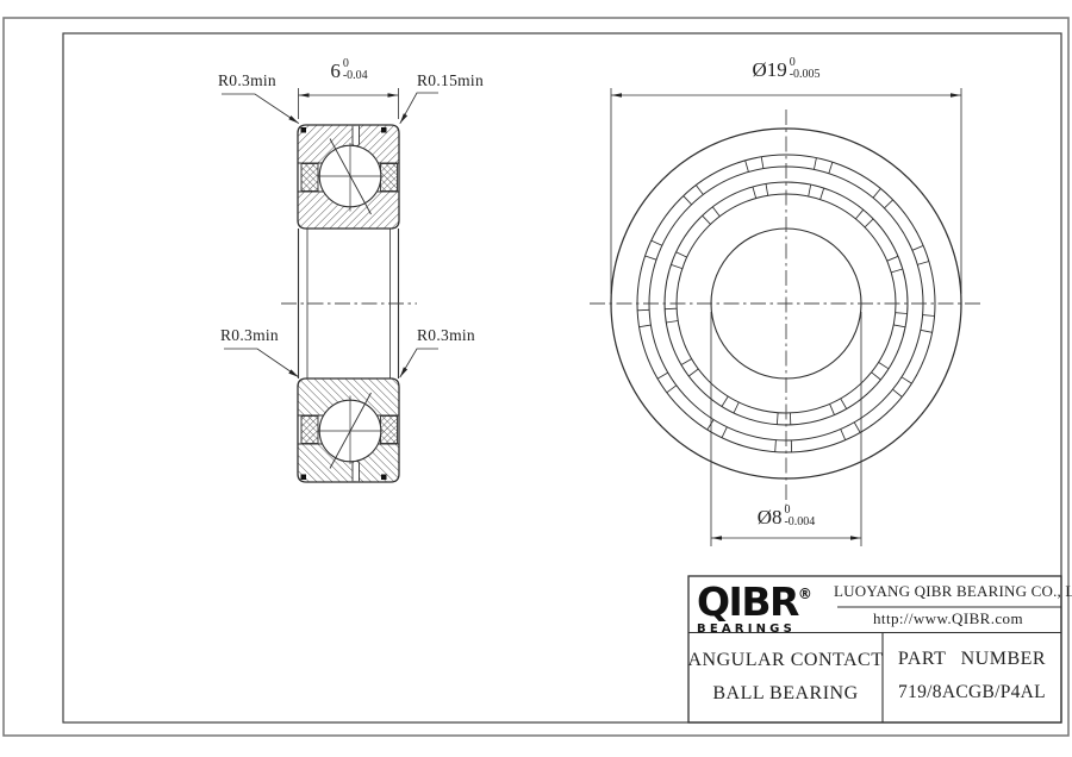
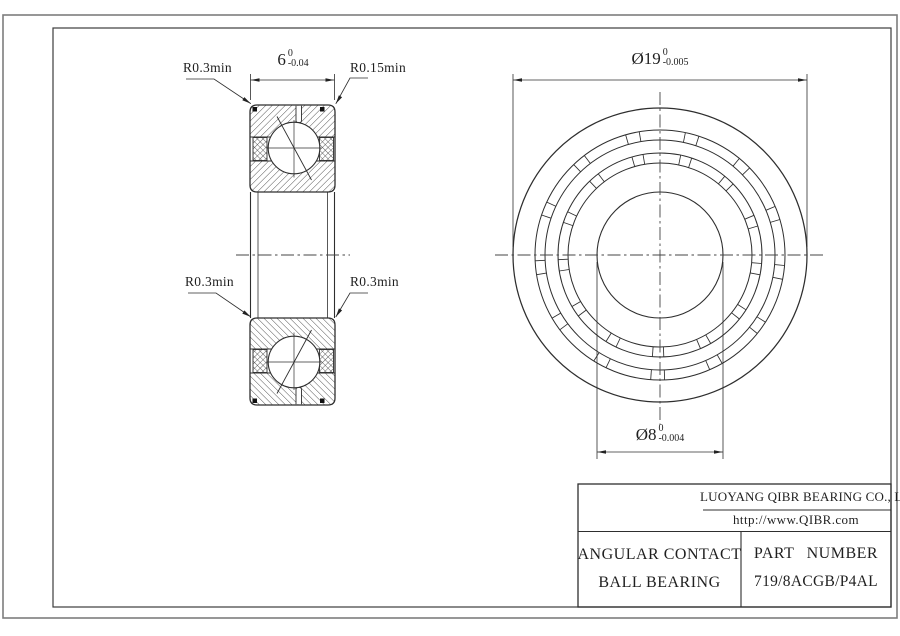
  R0.3min
  R0.15min
  R0.3min
  R0.3min
  6
  0
  -0.04
  Ø19
  0
  -0.005
  Ø8
  0
  -0.004
- QIBR®
- BEARINGS
  LUOYANG QIBR BEARING CO., L
  http://www.QIBR.com
  ANGULAR CONTACT
  BALL BEARING
  PART NUMBER
  719/8ACGB/P4AL
